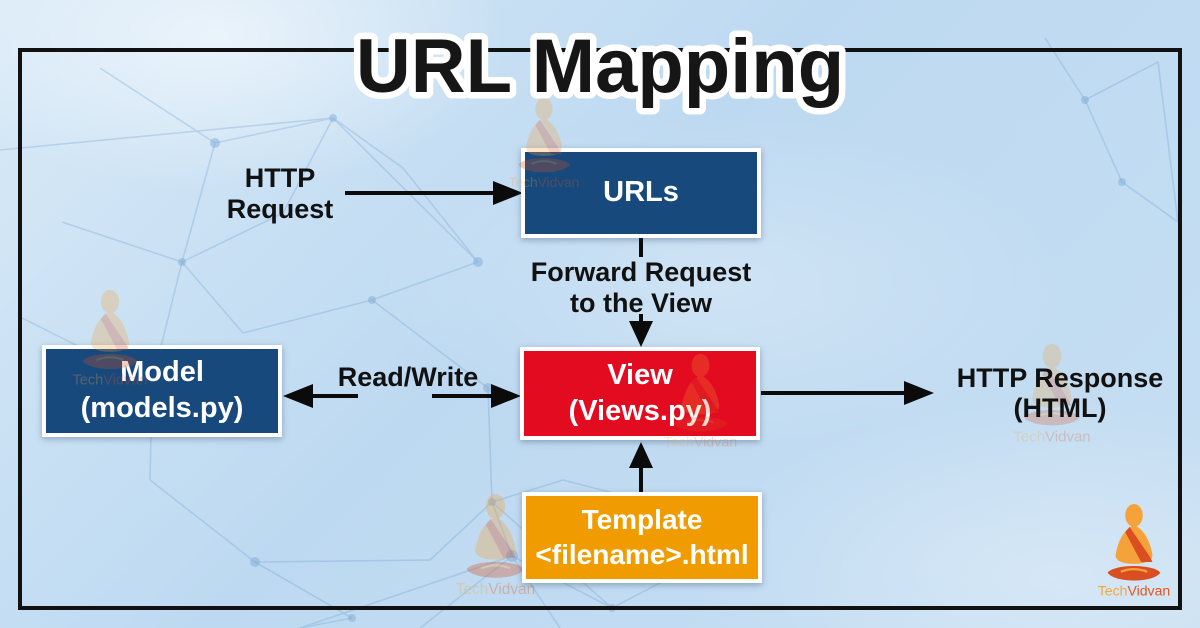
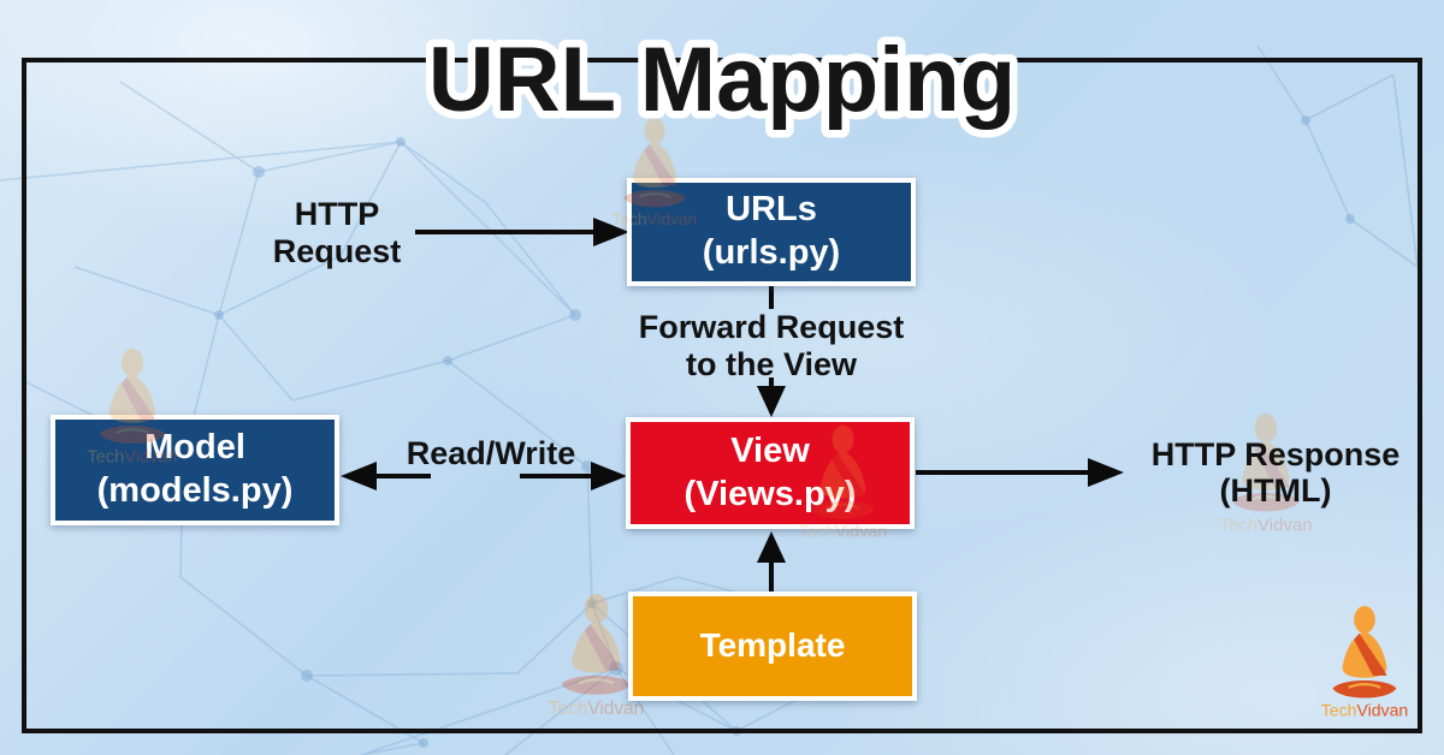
  URL Mapping
  URLs
+ (urls.py)
  Model
  (models.py)
  View
  (Views.py)
  Template
- <filename>.html
  HTTP
  Request
  Forward Request
  to the View
  Read/Write
  HTTP Response
  (HTML)
